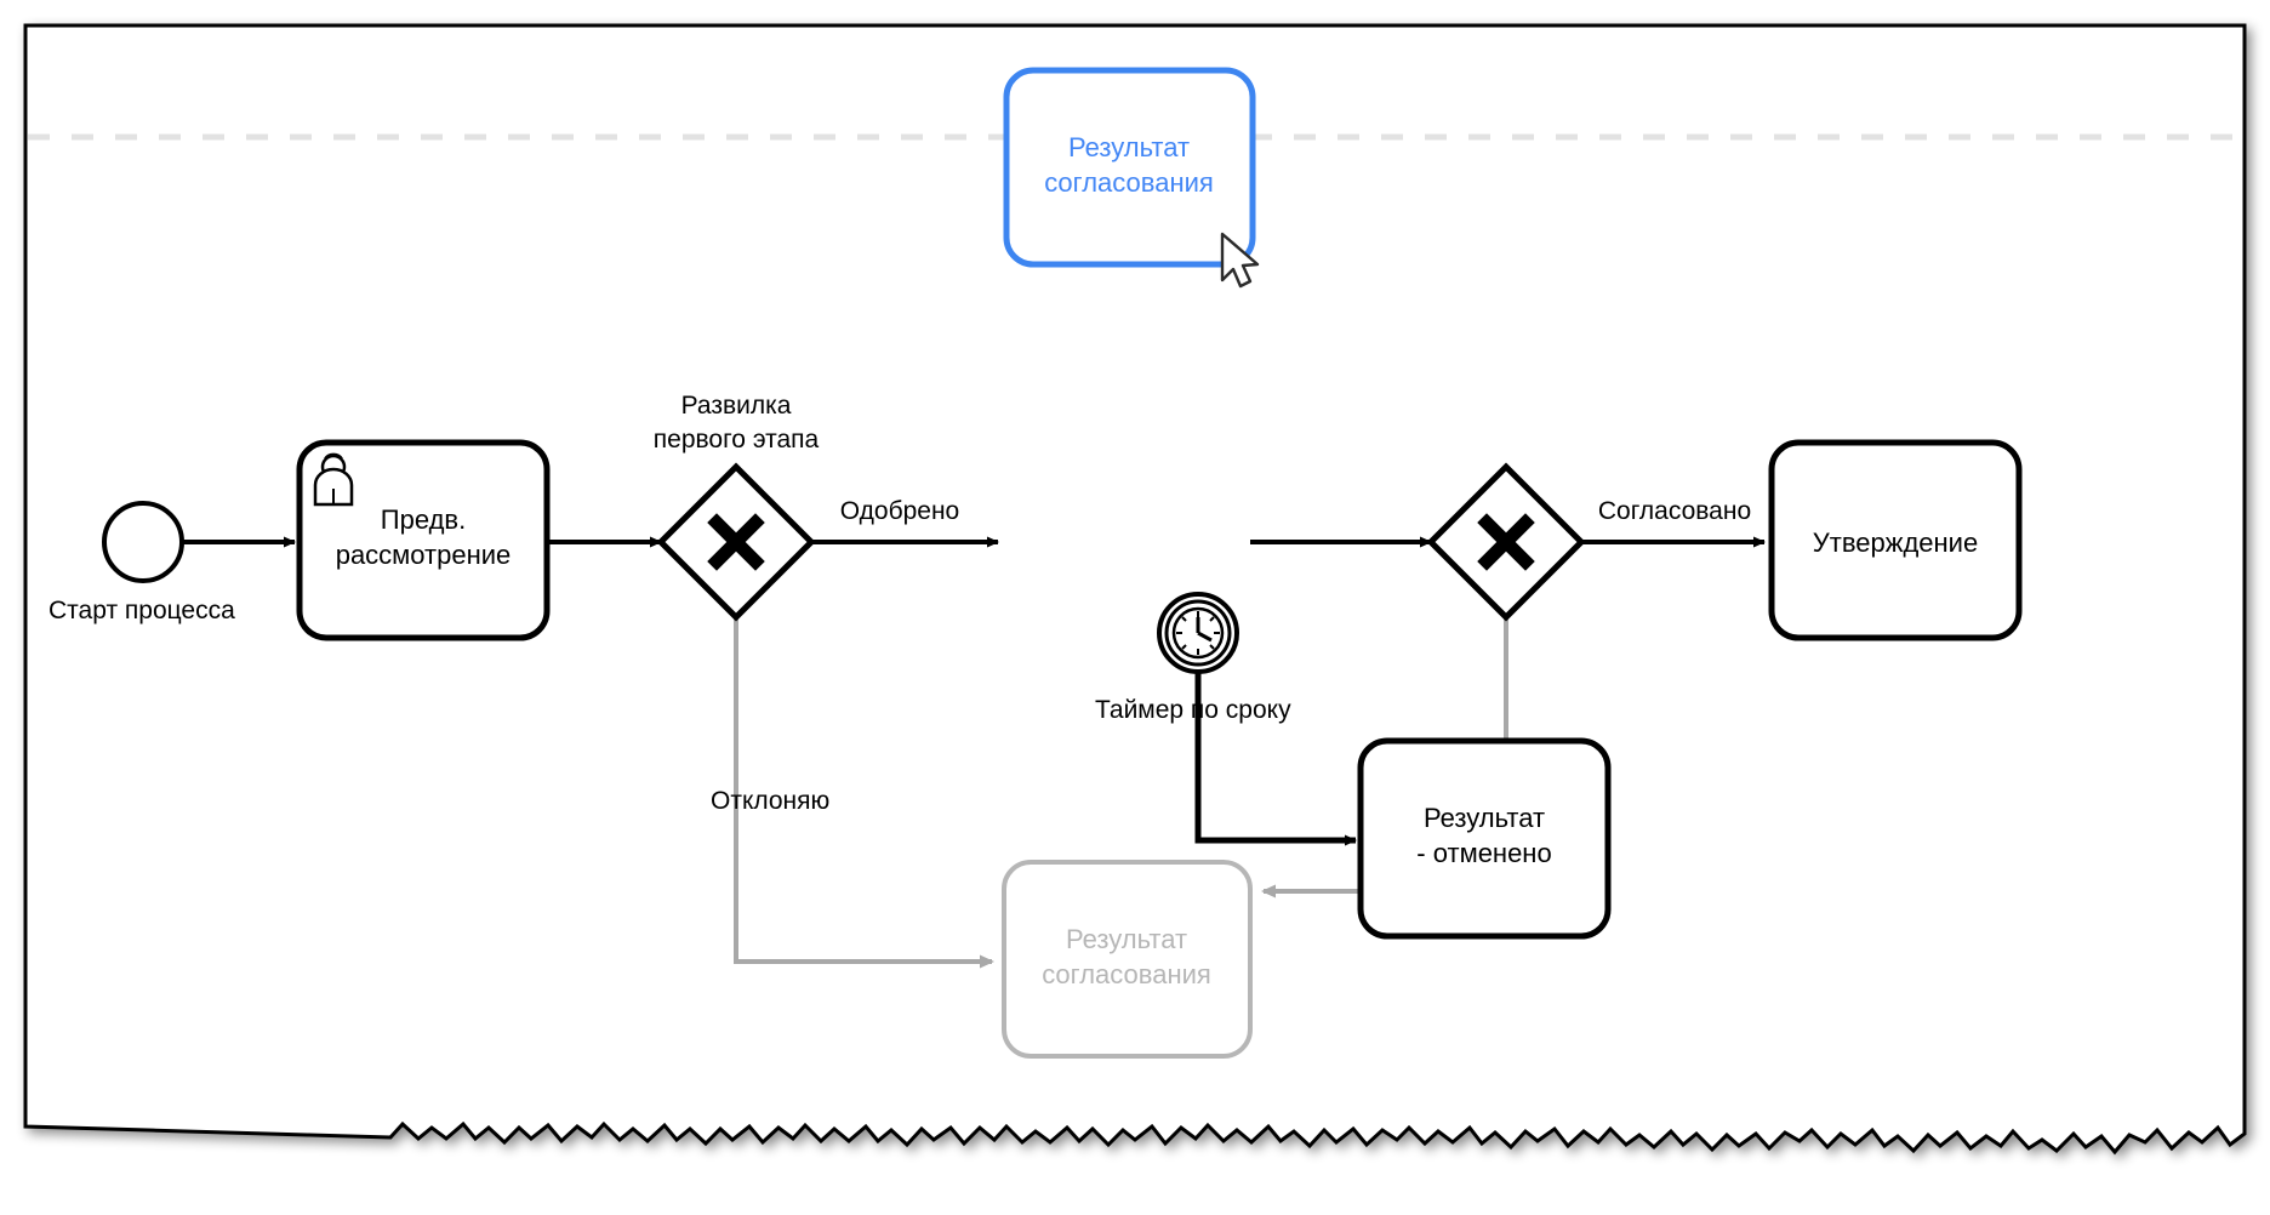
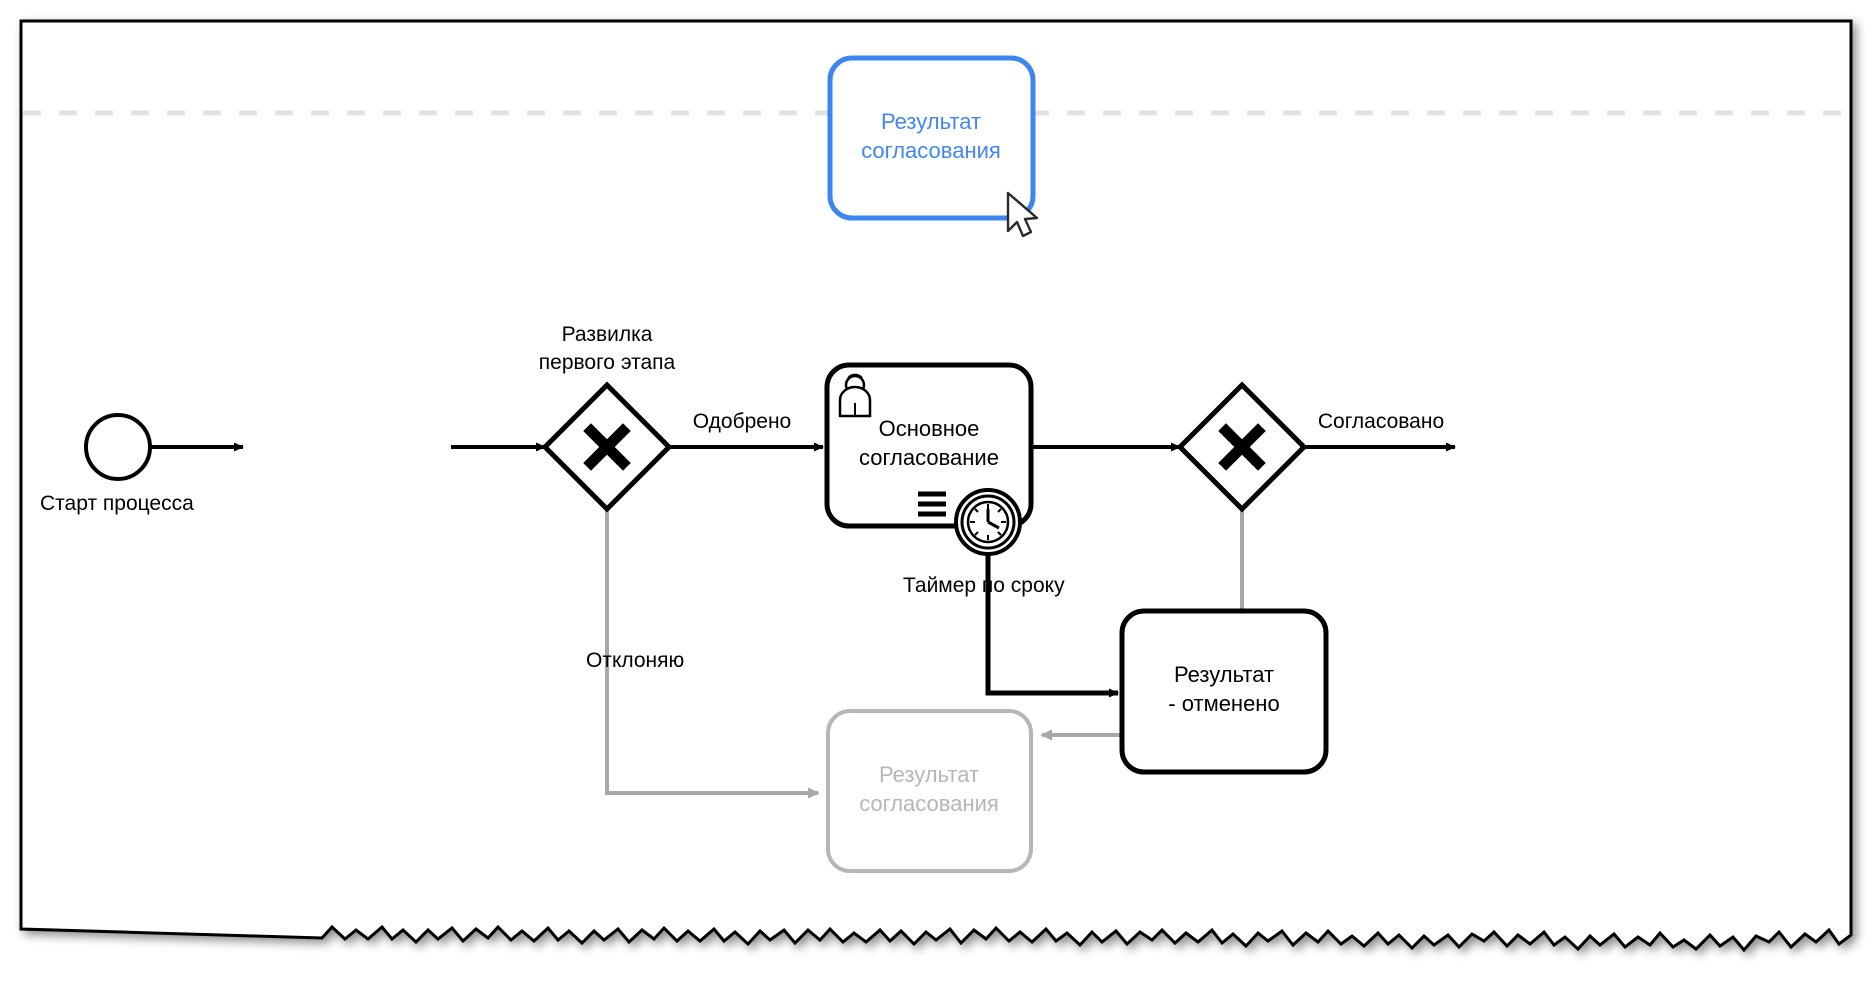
  Старт процесса
- Предв.
- рассмотрение
  Развилка
  первого этапа
  Одобрено
  Отклоняю
+ Основное
+ согласование
  Таймер по сроку
  Согласовано
- Утверждение
  Результат
  - отменено
  Результат
  согласования
  Результат
  согласования
